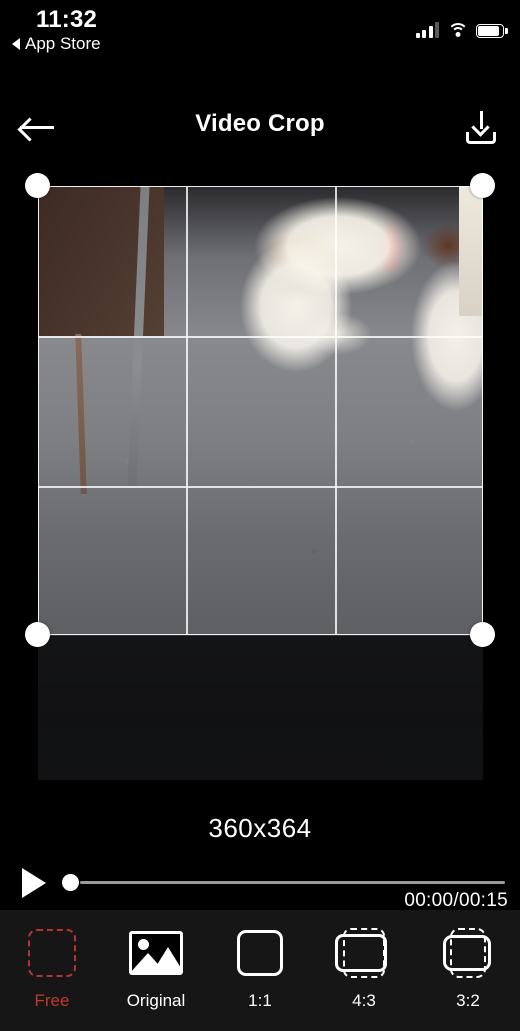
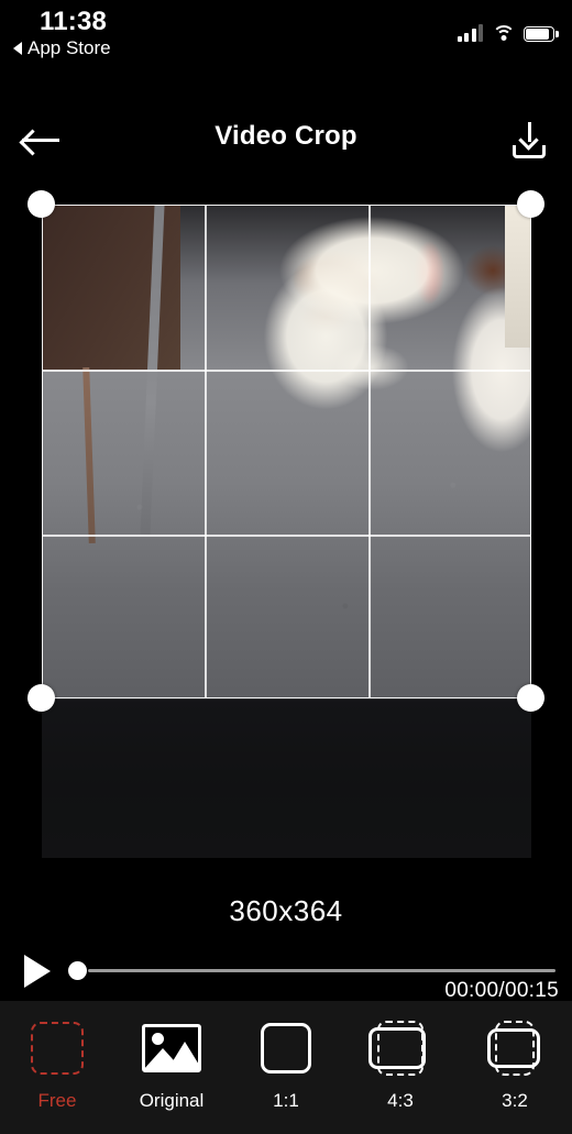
- 11:32
+ 11:38
  App Store
  Video Crop
  360x364
  00:00/00:15
  Free
  Original
  1:1
  4:3
  3:2
